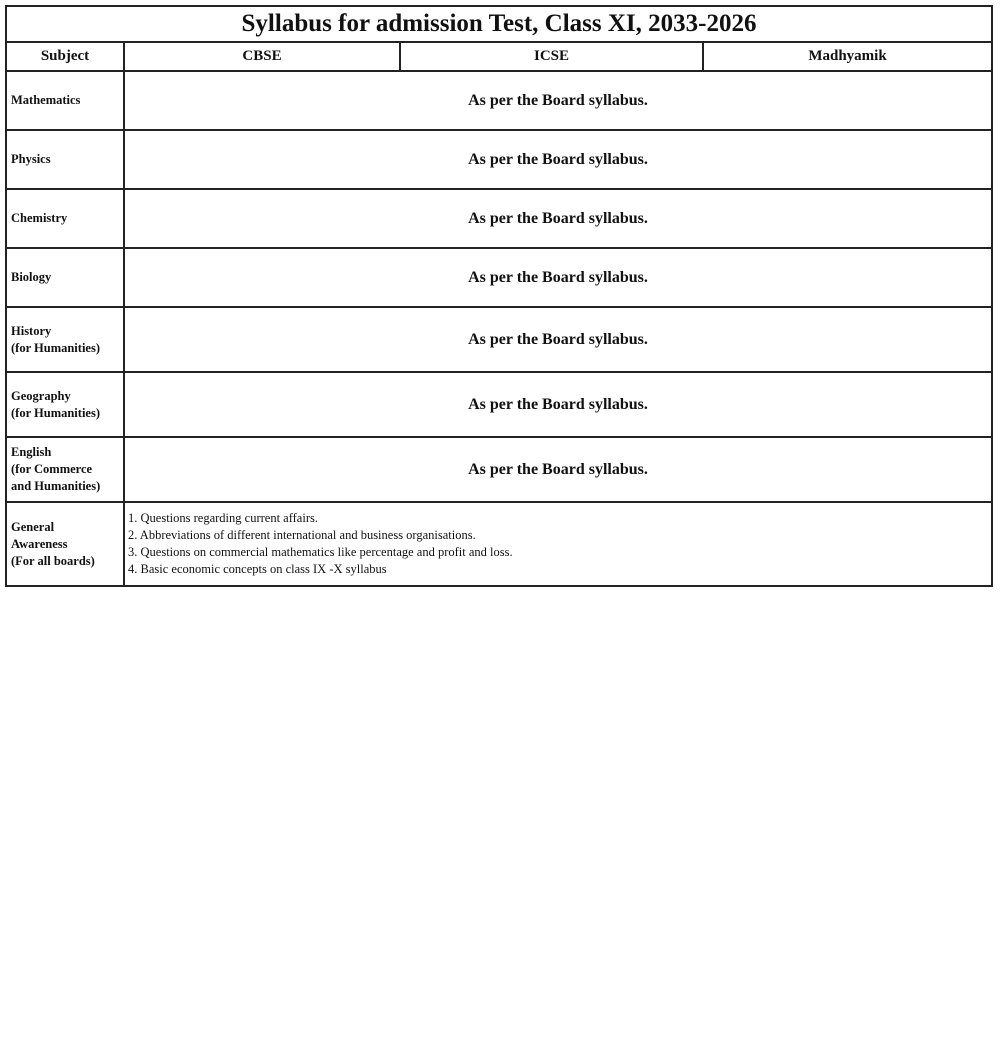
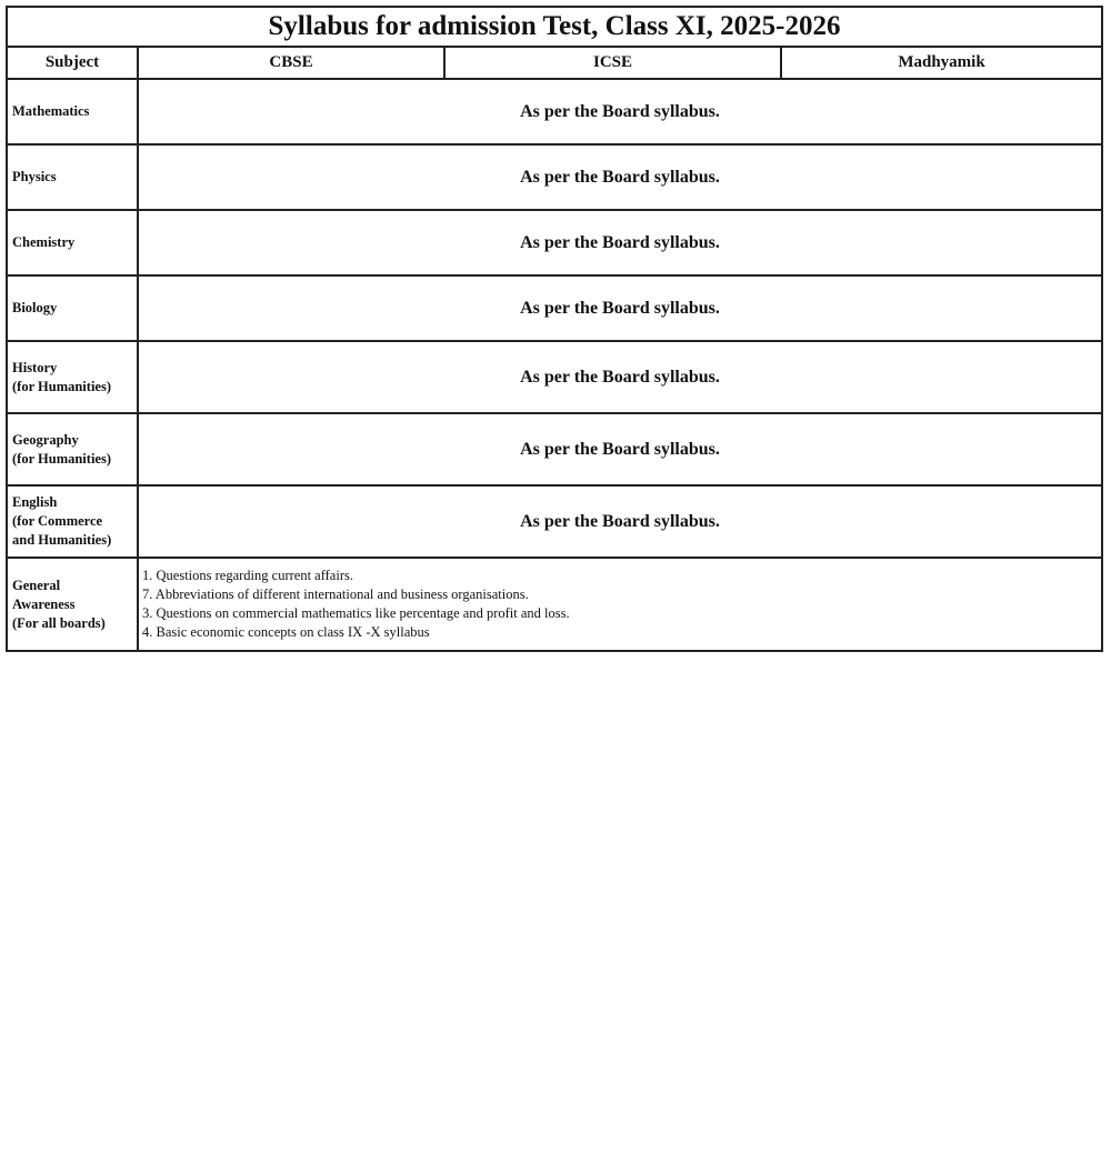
- Syllabus for admission Test, Class XI, 2033-2026
+ Syllabus for admission Test, Class XI, 2025-2026
  Subject	CBSE	ICSE	Madhyamik
  Mathematics	As per the Board syllabus.
  Physics	As per the Board syllabus.
  Chemistry	As per the Board syllabus.
  Biology	As per the Board syllabus.
  History (for Humanities)	As per the Board syllabus.
  Geography (for Humanities)	As per the Board syllabus.
  English (for Commerce and Humanities)	As per the Board syllabus.
- General Awareness (For all boards)	1. Questions regarding current affairs. 2. Abbreviations of different international and business organisations. 3. Questions on commercial mathematics like percentage and profit and loss. 4. Basic economic concepts on class IX -X syllabus
+ General Awareness (For all boards)	1. Questions regarding current affairs. 7. Abbreviations of different international and business organisations. 3. Questions on commercial mathematics like percentage and profit and loss. 4. Basic economic concepts on class IX -X syllabus
